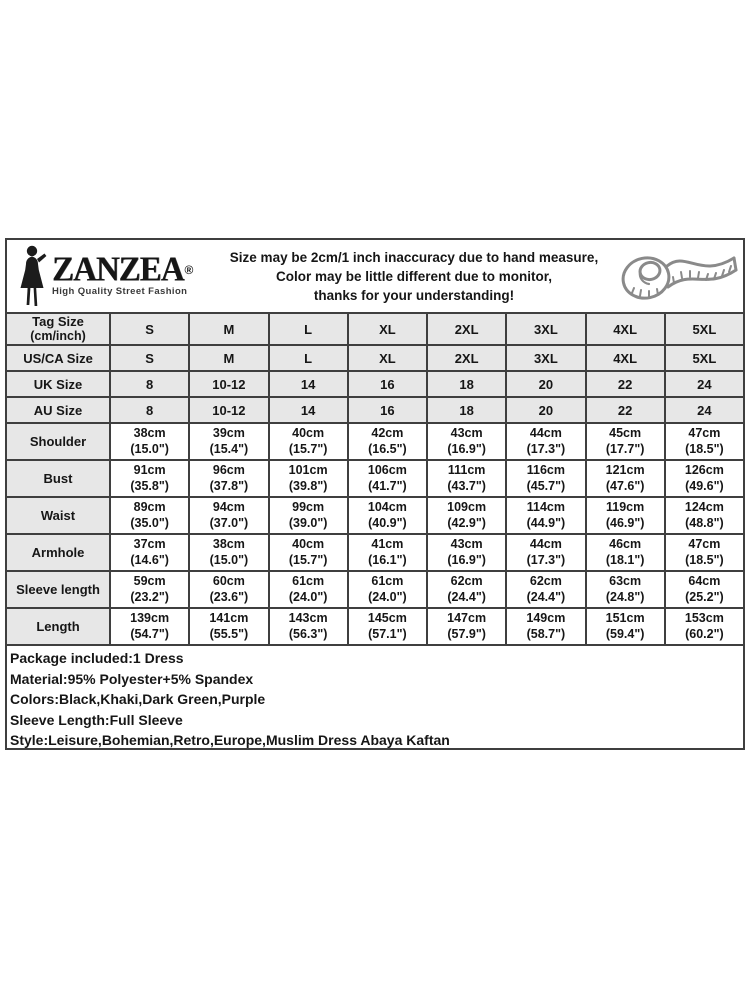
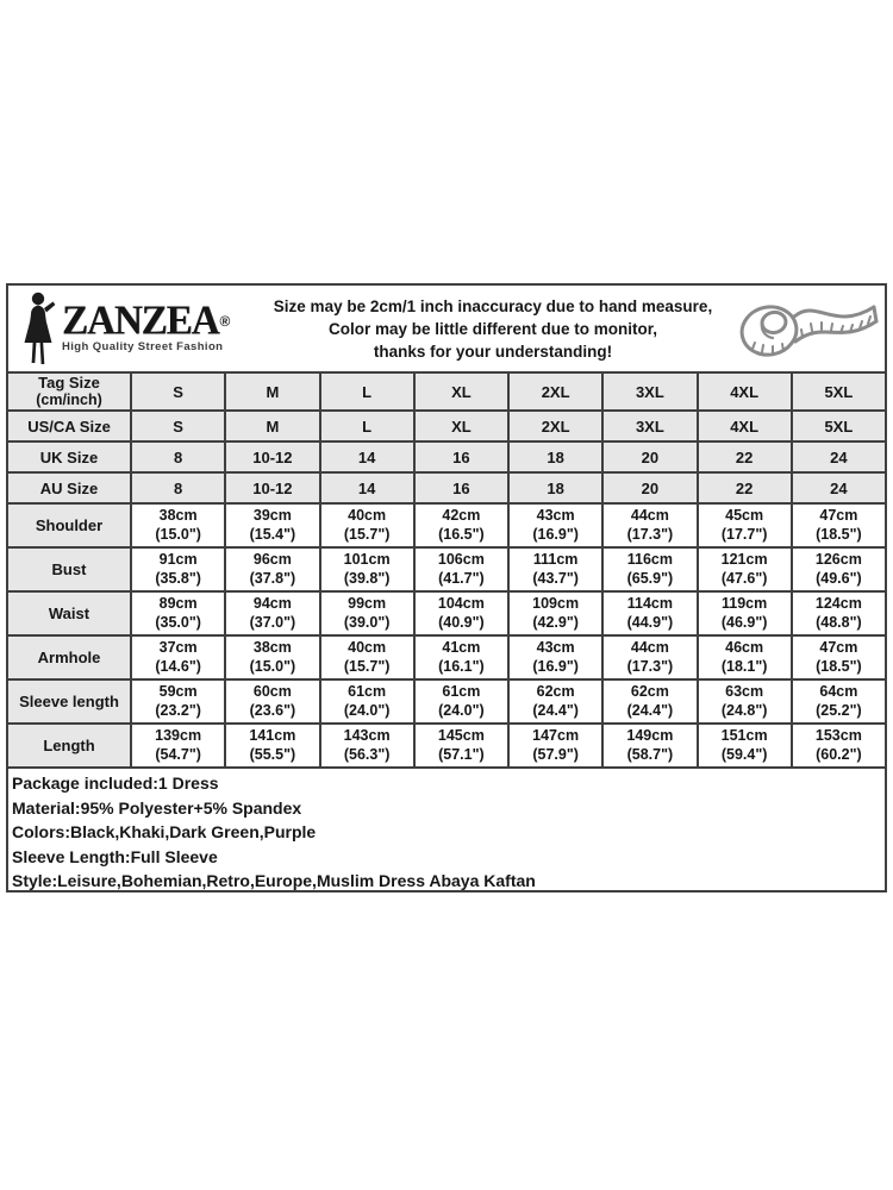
  ZANZEA®
  High Quality Street Fashion
  Size may be 2cm/1 inch inaccuracy due to hand measure,
  Color may be little different due to monitor,
  thanks for your understanding!
  Tag Size(cm/inch)	S	M	L	XL	2XL	3XL	4XL	5XL
  US/CA Size	S	M	L	XL	2XL	3XL	4XL	5XL
  UK Size	8	10-12	14	16	18	20	22	24
  AU Size	8	10-12	14	16	18	20	22	24
  Shoulder	38cm(15.0")	39cm(15.4")	40cm(15.7")	42cm(16.5")	43cm(16.9")	44cm(17.3")	45cm(17.7")	47cm(18.5")
- Bust	91cm(35.8")	96cm(37.8")	101cm(39.8")	106cm(41.7")	111cm(43.7")	116cm(45.7")	121cm(47.6")	126cm(49.6")
+ Bust	91cm(35.8")	96cm(37.8")	101cm(39.8")	106cm(41.7")	111cm(43.7")	116cm(65.9")	121cm(47.6")	126cm(49.6")
  Waist	89cm(35.0")	94cm(37.0")	99cm(39.0")	104cm(40.9")	109cm(42.9")	114cm(44.9")	119cm(46.9")	124cm(48.8")
  Armhole	37cm(14.6")	38cm(15.0")	40cm(15.7")	41cm(16.1")	43cm(16.9")	44cm(17.3")	46cm(18.1")	47cm(18.5")
  Sleeve length	59cm(23.2")	60cm(23.6")	61cm(24.0")	61cm(24.0")	62cm(24.4")	62cm(24.4")	63cm(24.8")	64cm(25.2")
  Length	139cm(54.7")	141cm(55.5")	143cm(56.3")	145cm(57.1")	147cm(57.9")	149cm(58.7")	151cm(59.4")	153cm(60.2")
  Package included:1 Dress
  Material:95% Polyester+5% Spandex
  Colors:Black,Khaki,Dark Green,Purple
  Sleeve Length:Full Sleeve
  Style:Leisure,Bohemian,Retro,Europe,Muslim Dress Abaya Kaftan
